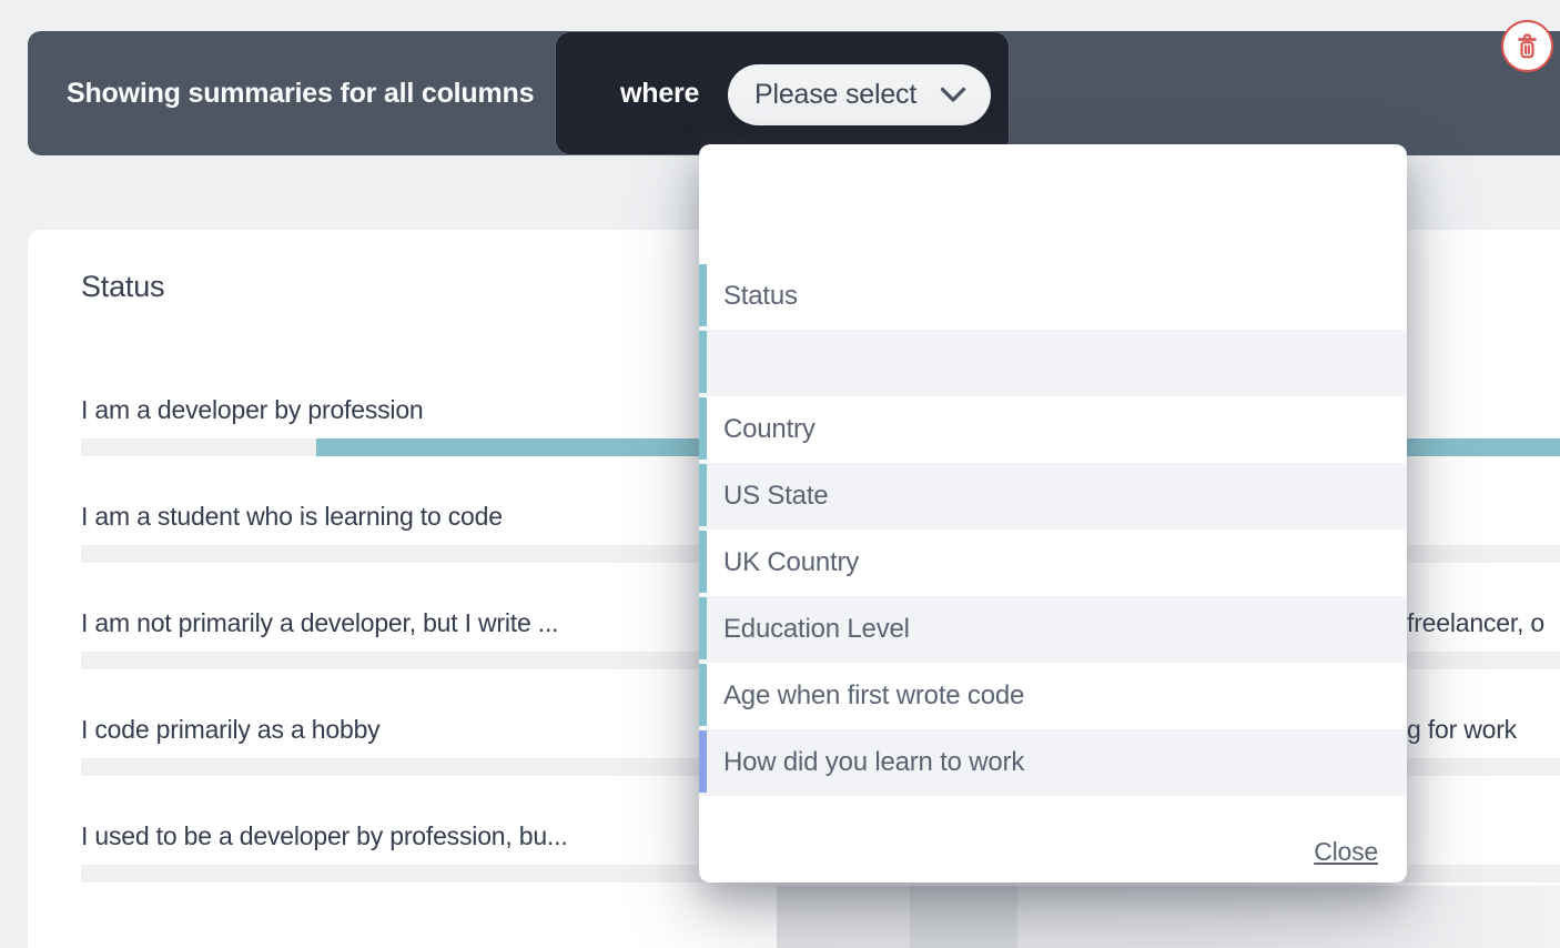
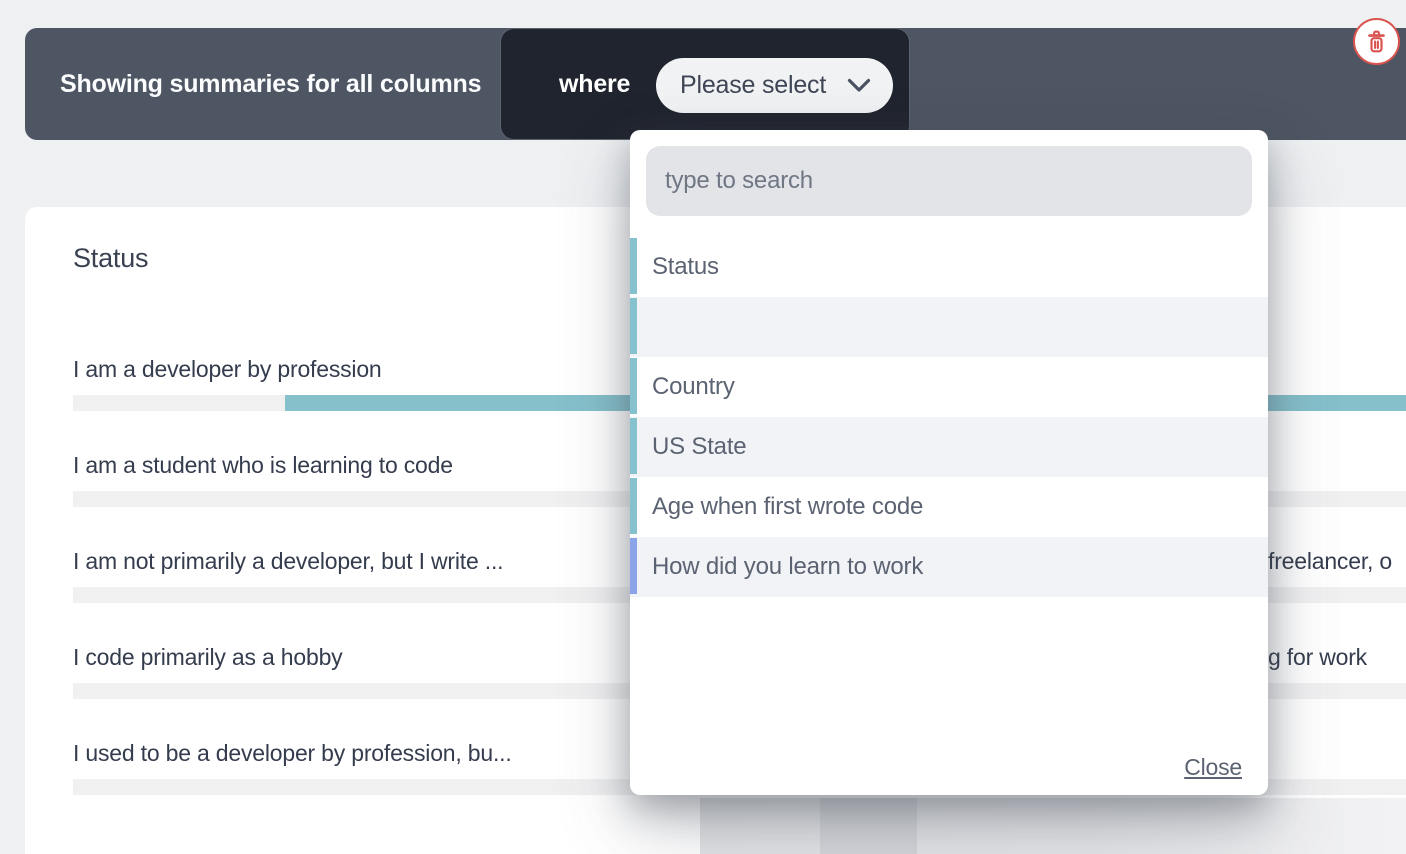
  Status
  I am a developer by profession
  I am a student who is learning to code
  I am not primarily a developer, but I write ...
  I code primarily as a hobby
  I used to be a developer by profession, bu...
  freelancer, o
  g for work
  Showing summaries for all columns
  where
  Please select
+ type to search
  Status
  Country
  US State
- UK Country
- Education Level
  Age when first wrote code
  How did you learn to work
  Close
